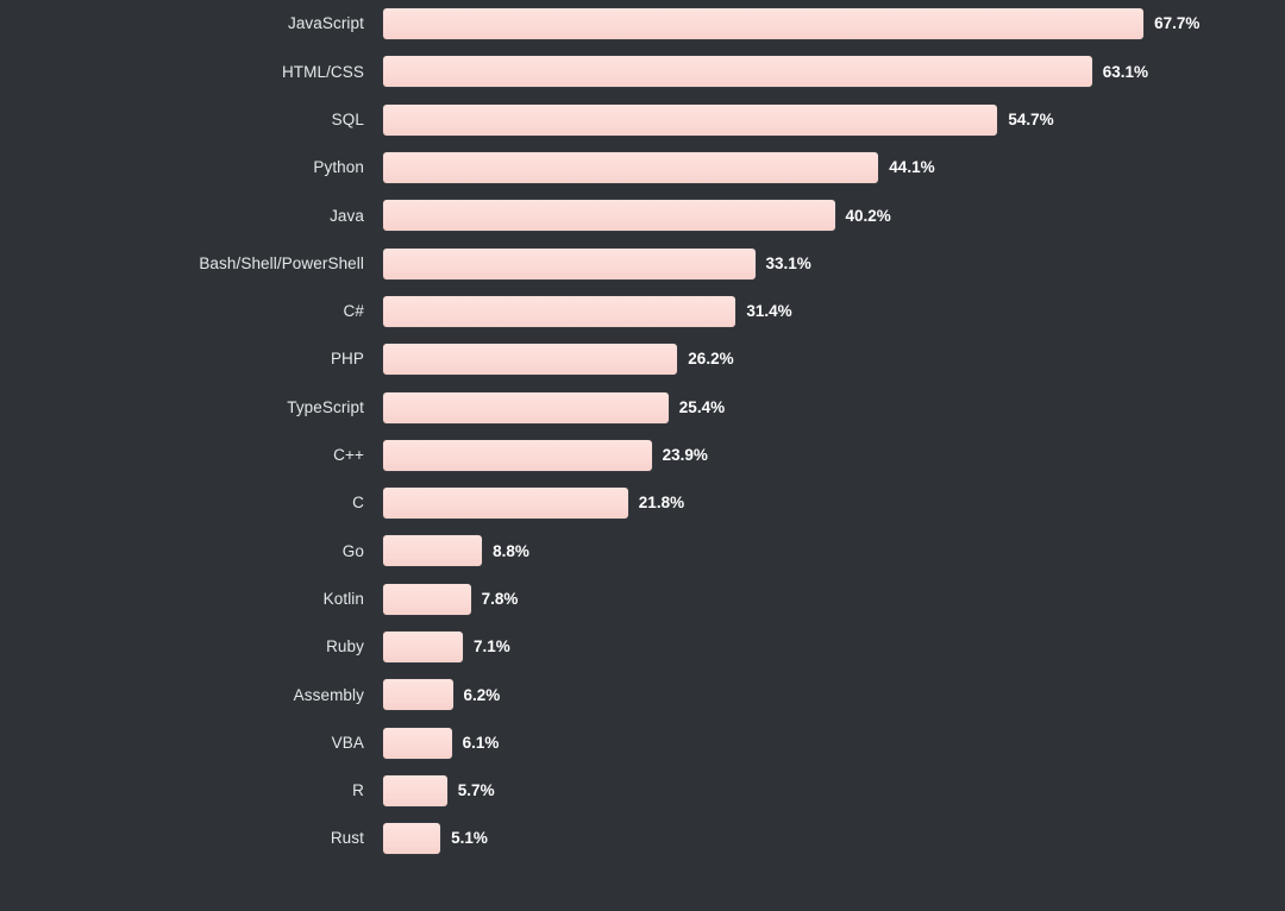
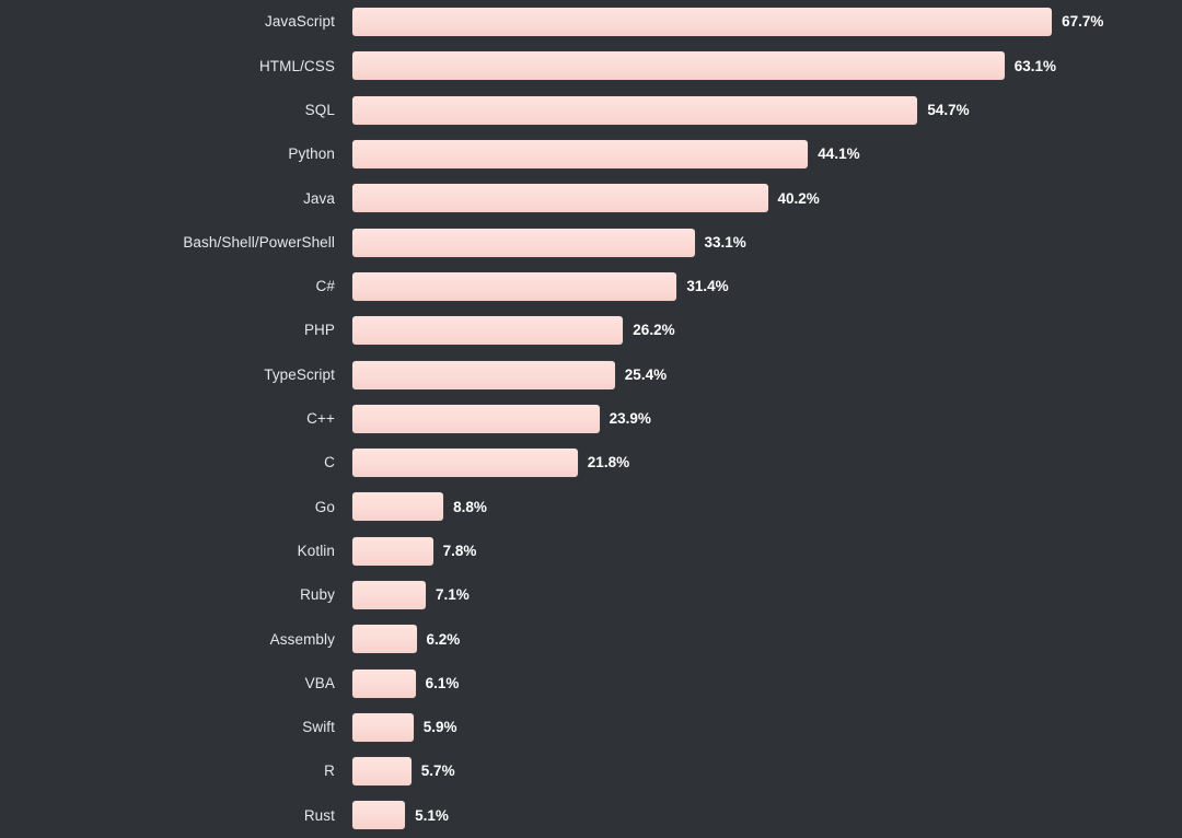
  JavaScript
  67.7%
  HTML/CSS
  63.1%
  SQL
  54.7%
  Python
  44.1%
  Java
  40.2%
  Bash/Shell/PowerShell
  33.1%
  C#
  31.4%
  PHP
  26.2%
  TypeScript
  25.4%
  C++
  23.9%
  C
  21.8%
  Go
  8.8%
  Kotlin
  7.8%
  Ruby
  7.1%
  Assembly
  6.2%
  VBA
  6.1%
+ Swift
+ 5.9%
  R
  5.7%
  Rust
  5.1%
